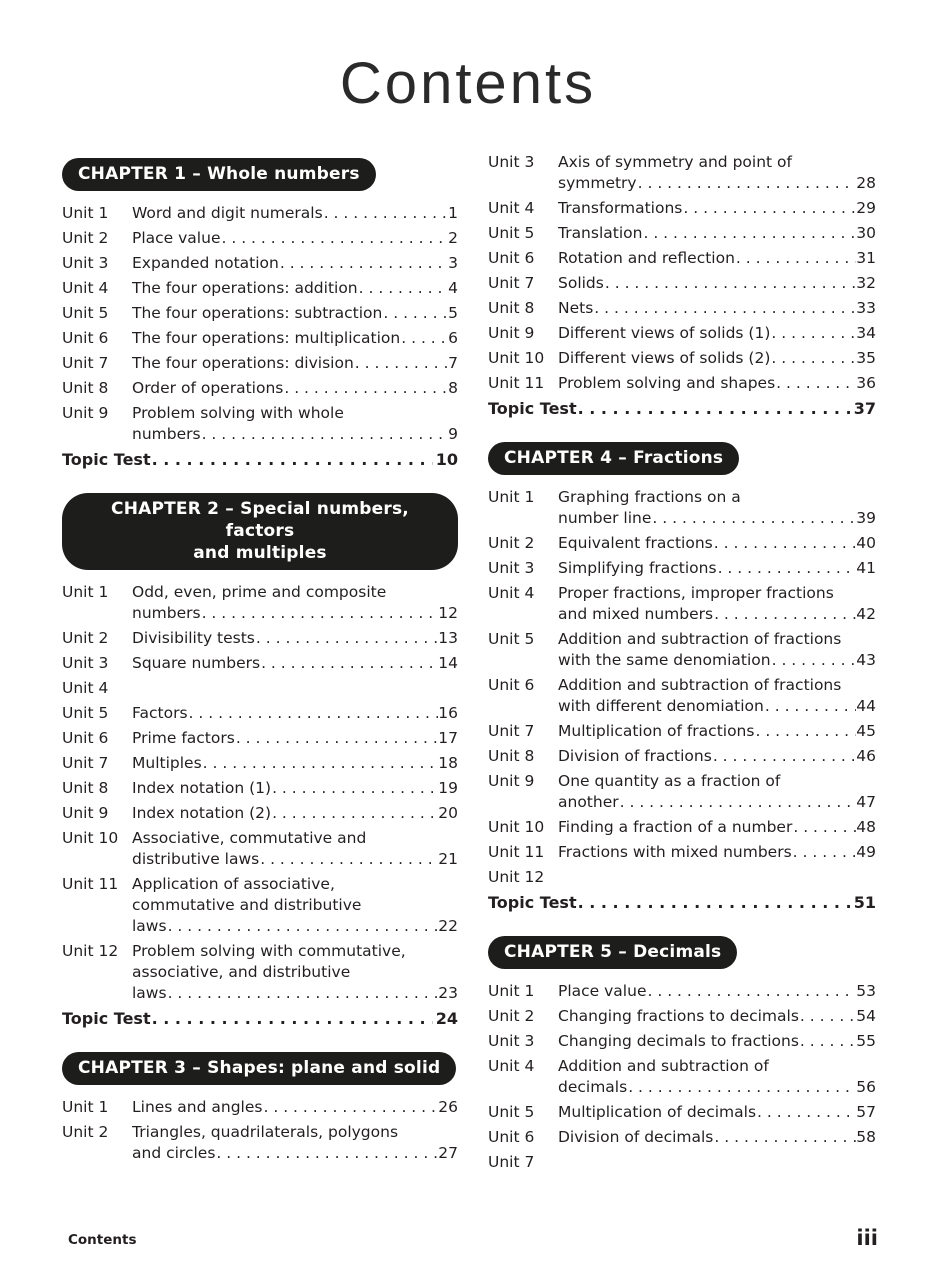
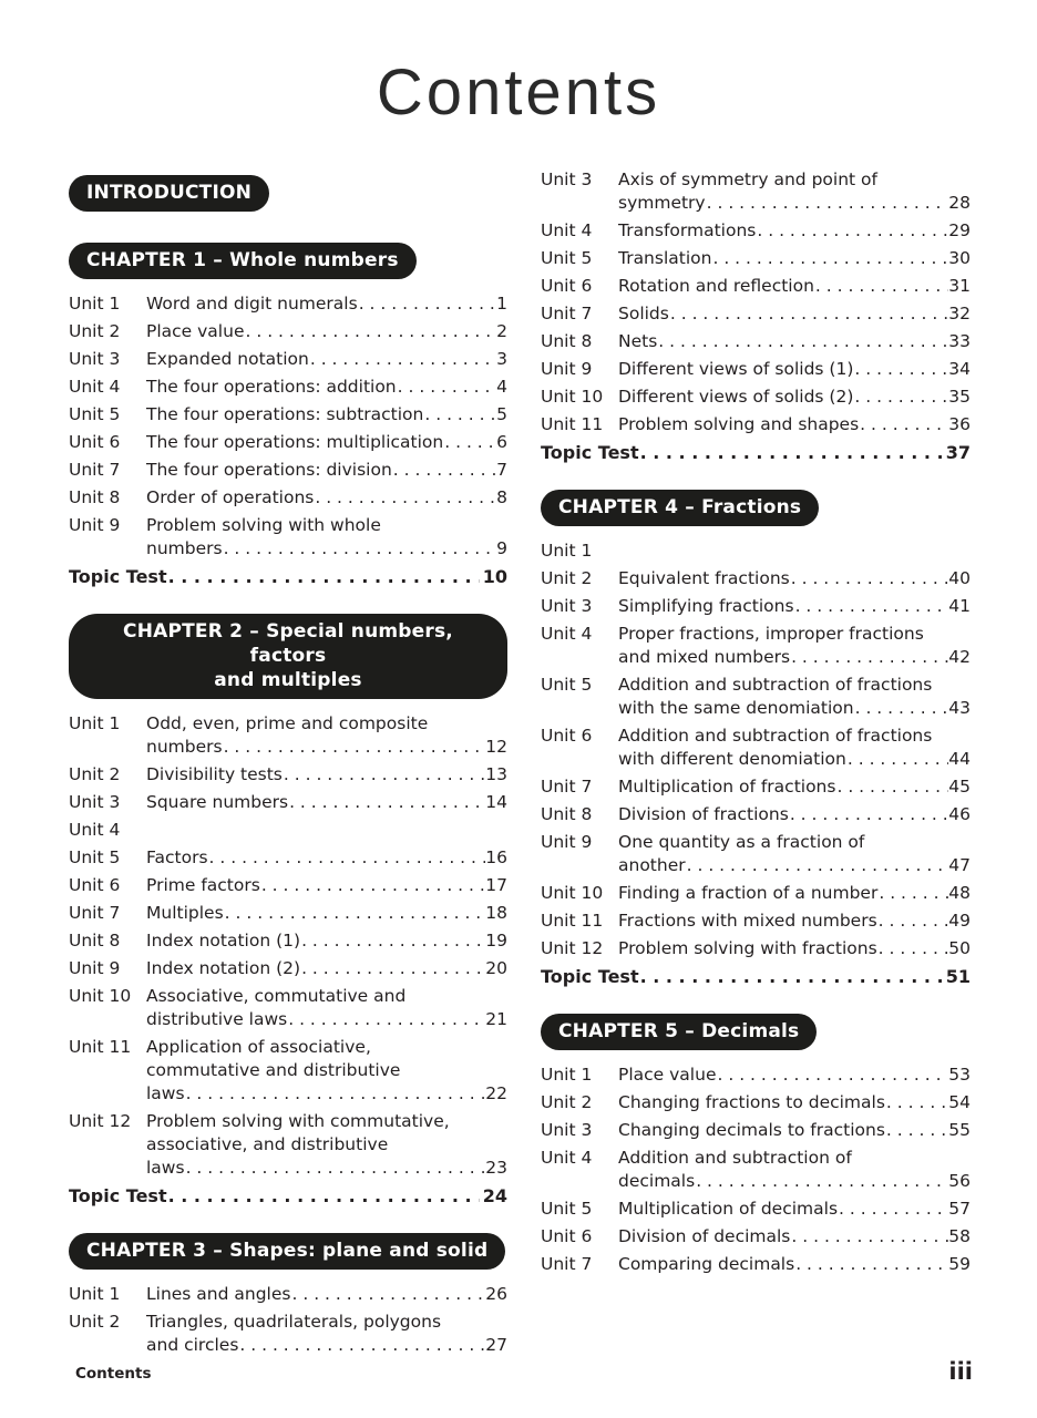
  Contents
+ INTRODUCTION
  CHAPTER 1 – Whole numbers
  Unit 1
  Word and digit numerals
  1
  Unit 2
  Place value
  2
  Unit 3
  Expanded notation
  3
  Unit 4
  The four operations: addition
  4
  Unit 5
  The four operations: subtraction
  5
  Unit 6
  The four operations: multiplication
  6
  Unit 7
  The four operations: division
  7
  Unit 8
  Order of operations
  8
  Unit 9
  Problem solving with whole
  numbers
  9
  Topic Test
  10
  CHAPTER 2 – Special numbers, factors
  and multiples
  Unit 1
  Odd, even, prime and composite
  numbers
  12
  Unit 2
  Divisibility tests
  13
  Unit 3
  Square numbers
  14
  Unit 4
  Unit 5
  Factors
  16
  Unit 6
  Prime factors
  17
  Unit 7
  Multiples
  18
  Unit 8
  Index notation (1)
  19
  Unit 9
  Index notation (2)
  20
  Unit 10
  Associative, commutative and
  distributive laws
  21
  Unit 11
  Application of associative,
  commutative and distributive
  laws
  22
  Unit 12
  Problem solving with commutative,
  associative, and distributive
  laws
  23
  Topic Test
  24
  CHAPTER 3 – Shapes: plane and solid
  Unit 1
  Lines and angles
  26
  Unit 2
  Triangles, quadrilaterals, polygons
  and circles
  27
  Unit 3
  Axis of symmetry and point of
  symmetry
  28
  Unit 4
  Transformations
  29
  Unit 5
  Translation
  30
  Unit 6
  Rotation and reflection
  31
  Unit 7
  Solids
  32
  Unit 8
  Nets
  33
  Unit 9
  Different views of solids (1)
  34
  Unit 10
  Different views of solids (2)
  35
  Unit 11
  Problem solving and shapes
  36
  Topic Test
  37
  CHAPTER 4 – Fractions
  Unit 1
- Graphing fractions on a
- number line
- 39
  Unit 2
  Equivalent fractions
  40
  Unit 3
  Simplifying fractions
  41
  Unit 4
  Proper fractions, improper fractions
  and mixed numbers
  42
  Unit 5
  Addition and subtraction of fractions
  with the same denomiation
  43
  Unit 6
  Addition and subtraction of fractions
  with different denomiation
  44
  Unit 7
  Multiplication of fractions
  45
  Unit 8
  Division of fractions
  46
  Unit 9
  One quantity as a fraction of
  another
  47
  Unit 10
  Finding a fraction of a number
  48
  Unit 11
  Fractions with mixed numbers
  49
  Unit 12
+ Problem solving with fractions
+ 50
  Topic Test
  51
  CHAPTER 5 – Decimals
  Unit 1
  Place value
  53
  Unit 2
  Changing fractions to decimals
  54
  Unit 3
  Changing decimals to fractions
  55
  Unit 4
  Addition and subtraction of
  decimals
  56
  Unit 5
  Multiplication of decimals
  57
  Unit 6
  Division of decimals
  58
  Unit 7
+ Comparing decimals
+ 59
  Contents
  iii
